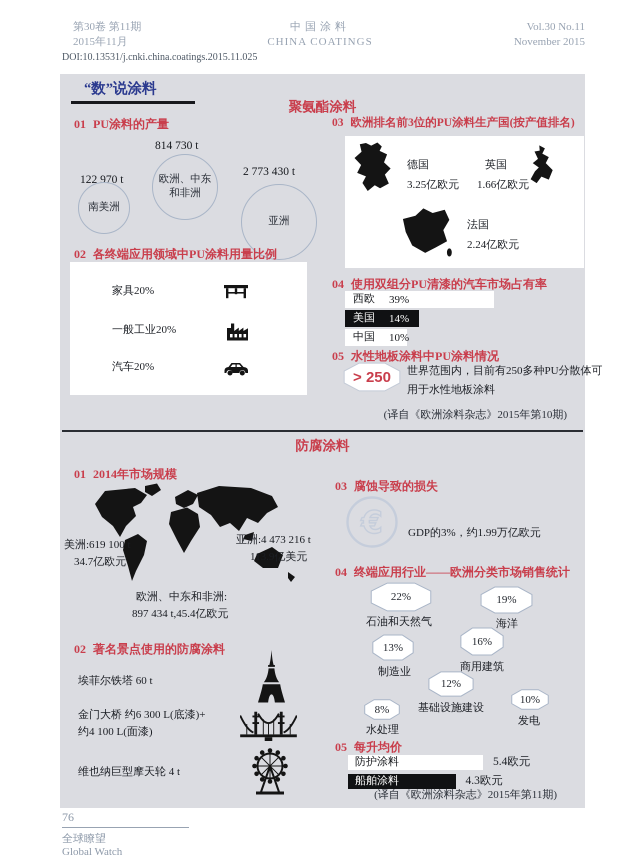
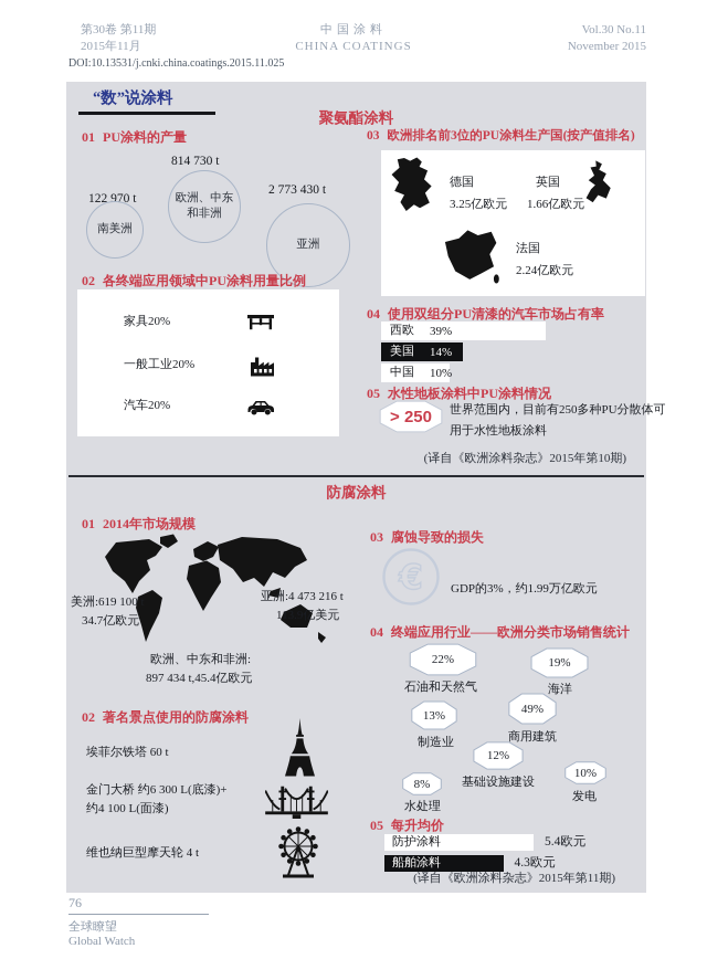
  第30卷 第11期
  2015年11月
  中国涂料
  CHINA COATINGS
  Vol.30 No.11
  November 2015
  DOI:10.13531/j.cnki.china.coatings.2015.11.025
  “数”说涂料
  聚氨酯涂料
  01 PU涂料的产量
  122 970 t
  南美洲
  814 730 t
  欧洲、中东和非洲
  2 773 430 t
  亚洲
  02 各终端应用领域中PU涂料用量比例
  家具20%
  一般工业20%
  汽车20%
  03 欧洲排名前3位的PU涂料生产国(按产值排名)
  德国
  3.25亿欧元
  英国
  1.66亿欧元
  法国
  2.24亿欧元
  04 使用双组分PU清漆的汽车市场占有率
  西欧
  39%
  美国
  14%
  中国
  10%
  05 水性地板涂料中PU涂料情况
  > 250
  世界范围内，目前有250多种PU分散体可
  用于水性地板涂料
  (译自《欧洲涂料杂志》2015年第10期)
  防腐涂料
  01 2014年市场规模
  美洲:619 100 t
  34.7亿欧元
  亚洲:4 473 216 t
  113.9亿美元
  欧洲、中东和非洲:
  897 434 t,45.4亿欧元
  02 著名景点使用的防腐涂料
  埃菲尔铁塔 60 t
  金门大桥 约6 300 L(底漆)+
  约4 100 L(面漆)
  维也纳巨型摩天轮 4 t
  03 腐蚀导致的损失
  GDP的3%，约1.99万亿欧元
  04 终端应用行业——欧洲分类市场销售统计
  22%
  石油和天然气
  19%
  海洋
  13%
  制造业
- 16%
+ 49%
  商用建筑
  12%
  基础设施建设
  8%
  水处理
  10%
  发电
  05 每升均价
  防护涂料
  5.4欧元
  船舶涂料
  4.3欧元
  (译自《欧洲涂料杂志》2015年第11期)
  76
  全球瞭望
  Global Watch
